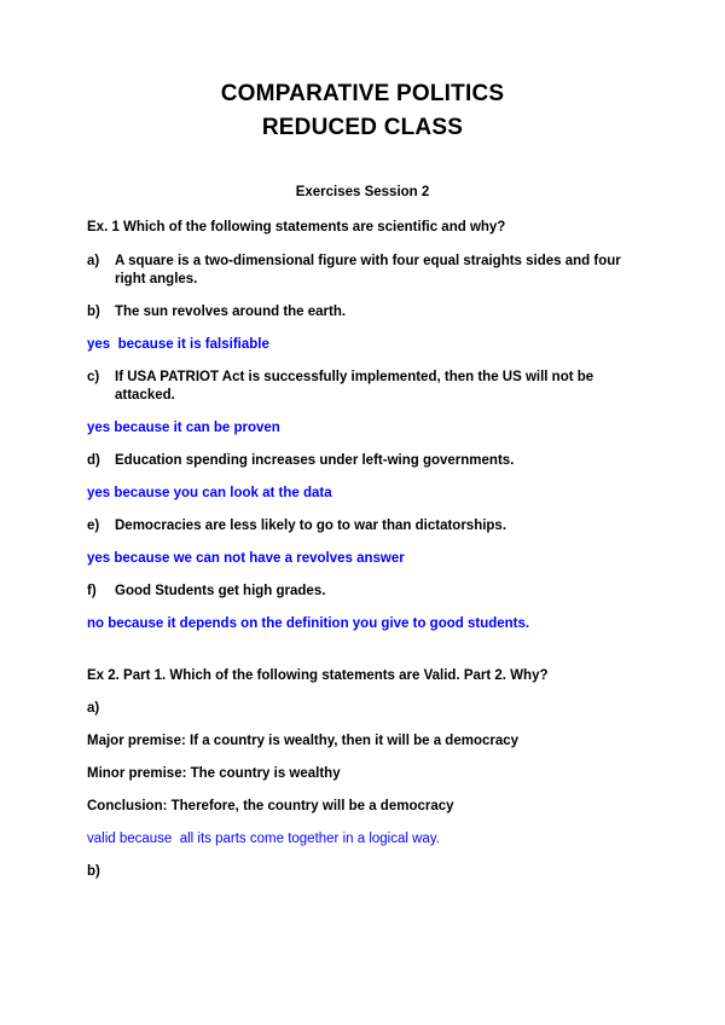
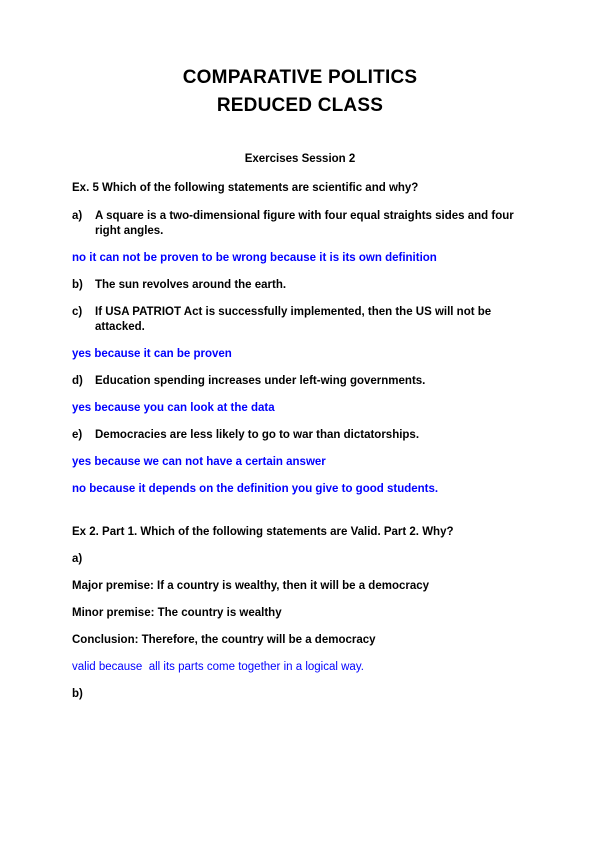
  COMPARATIVE POLITICS
  REDUCED CLASS
  Exercises Session 2
- Ex. 1 Which of the following statements are scientific and why?
+ Ex. 5 Which of the following statements are scientific and why?
  a)
  A square is a two-dimensional figure with four equal straights sides and four right angles.
+ no it can not be proven to be wrong because it is its own definition
  b)
  The sun revolves around the earth.
- yes because it is falsifiable
  c)
  If USA PATRIOT Act is successfully implemented, then the US will not be attacked.
  yes because it can be proven
  d)
  Education spending increases under left-wing governments.
  yes because you can look at the data
  e)
  Democracies are less likely to go to war than dictatorships.
- yes because we can not have a revolves answer
+ yes because we can not have a certain answer
- f)
- Good Students get high grades.
  no because it depends on the definition you give to good students.
  Ex 2. Part 1. Which of the following statements are Valid. Part 2. Why?
  a)
  Major premise: If a country is wealthy, then it will be a democracy
  Minor premise: The country is wealthy
  Conclusion: Therefore, the country will be a democracy
  valid because all its parts come together in a logical way.
  b)
